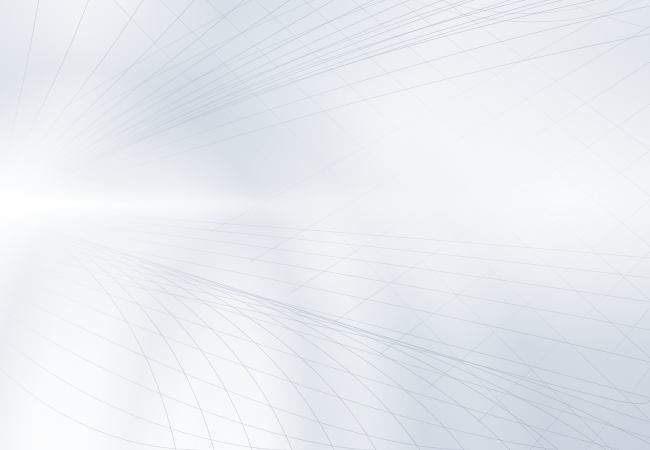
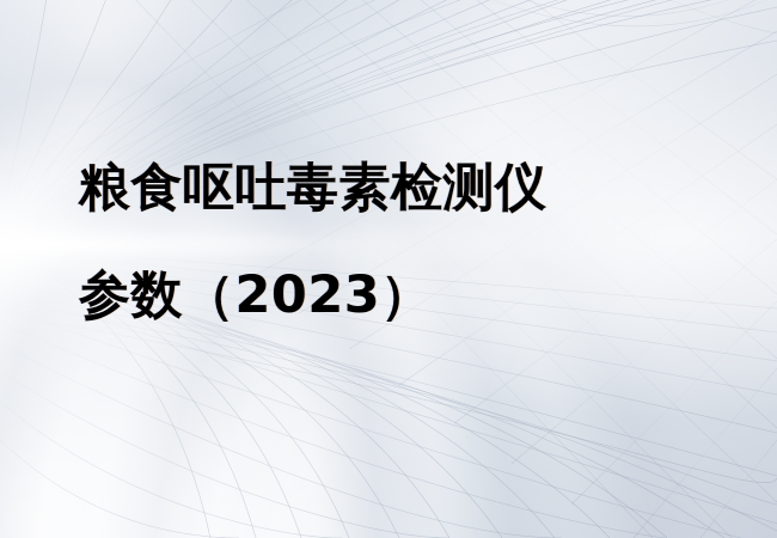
+ 粮食呕吐毒素检测仪
+ 参数（2023）
